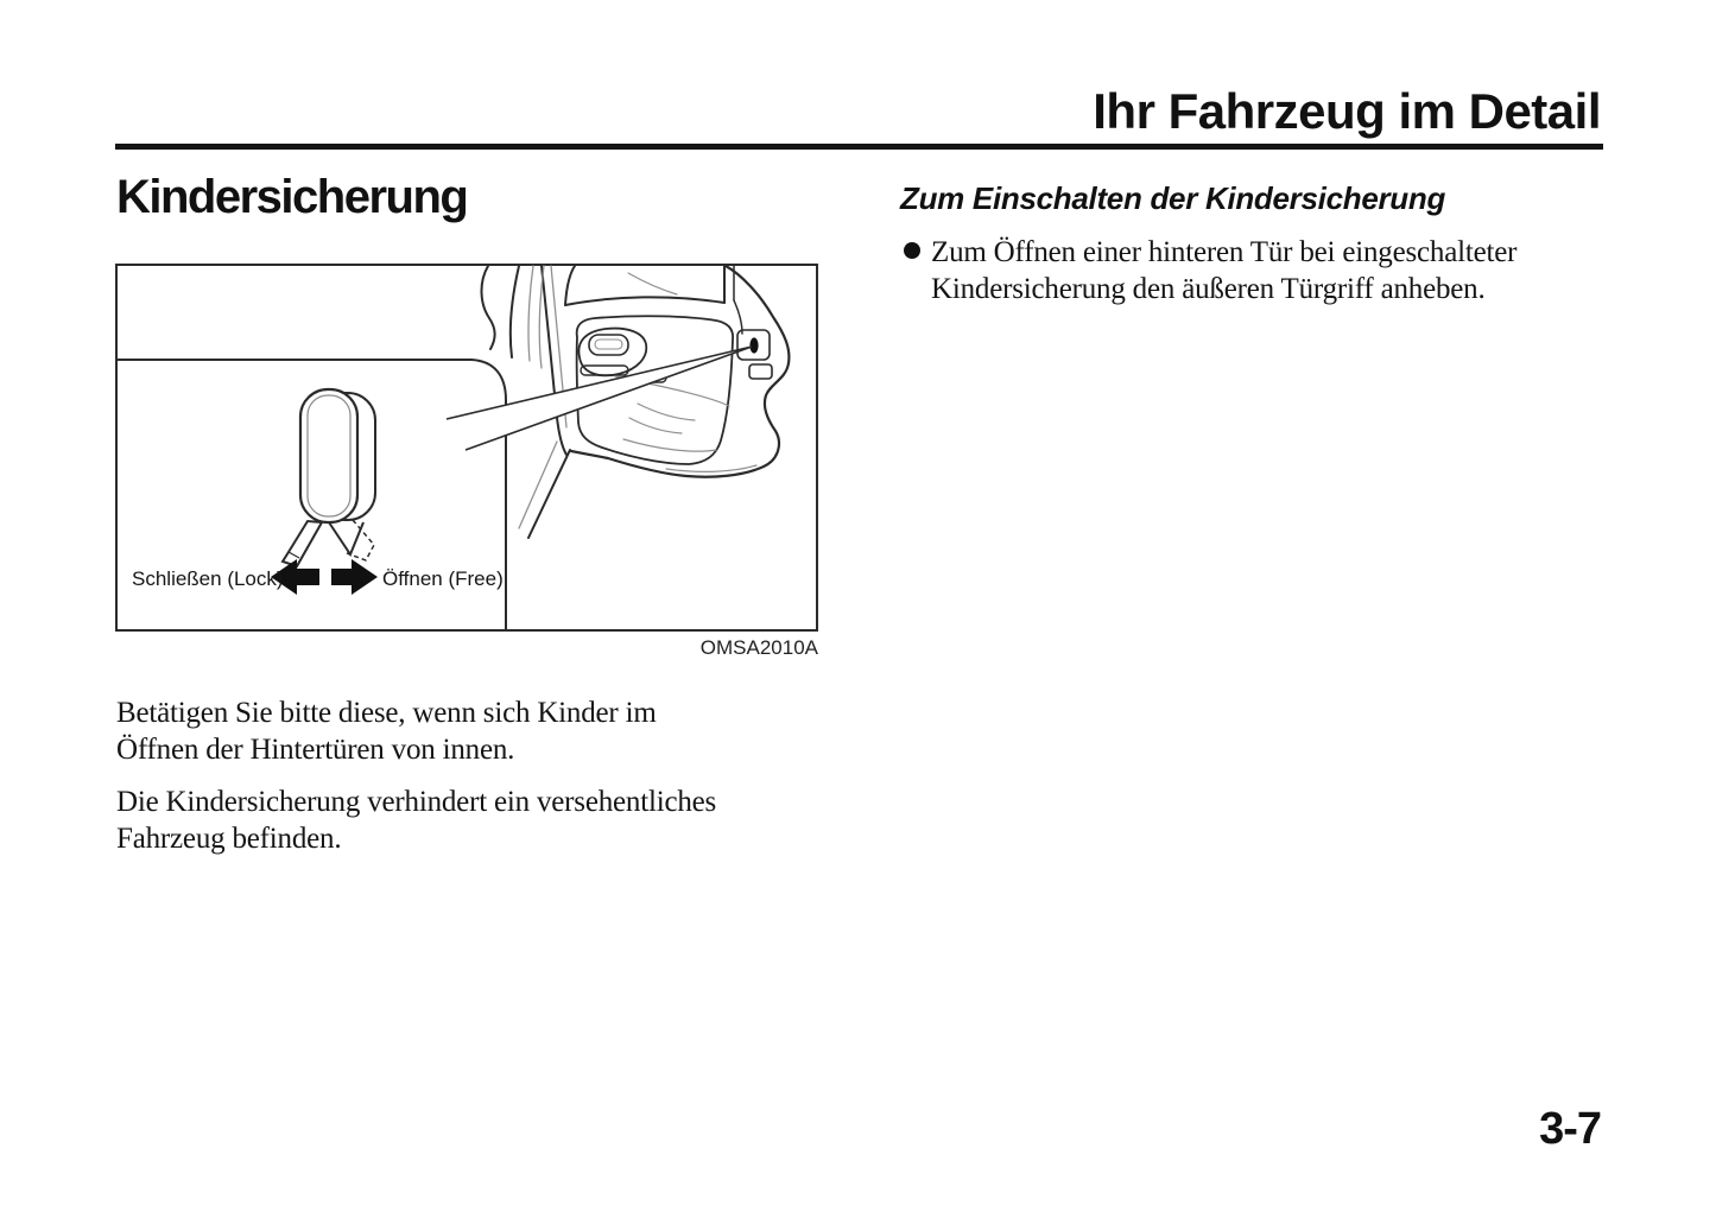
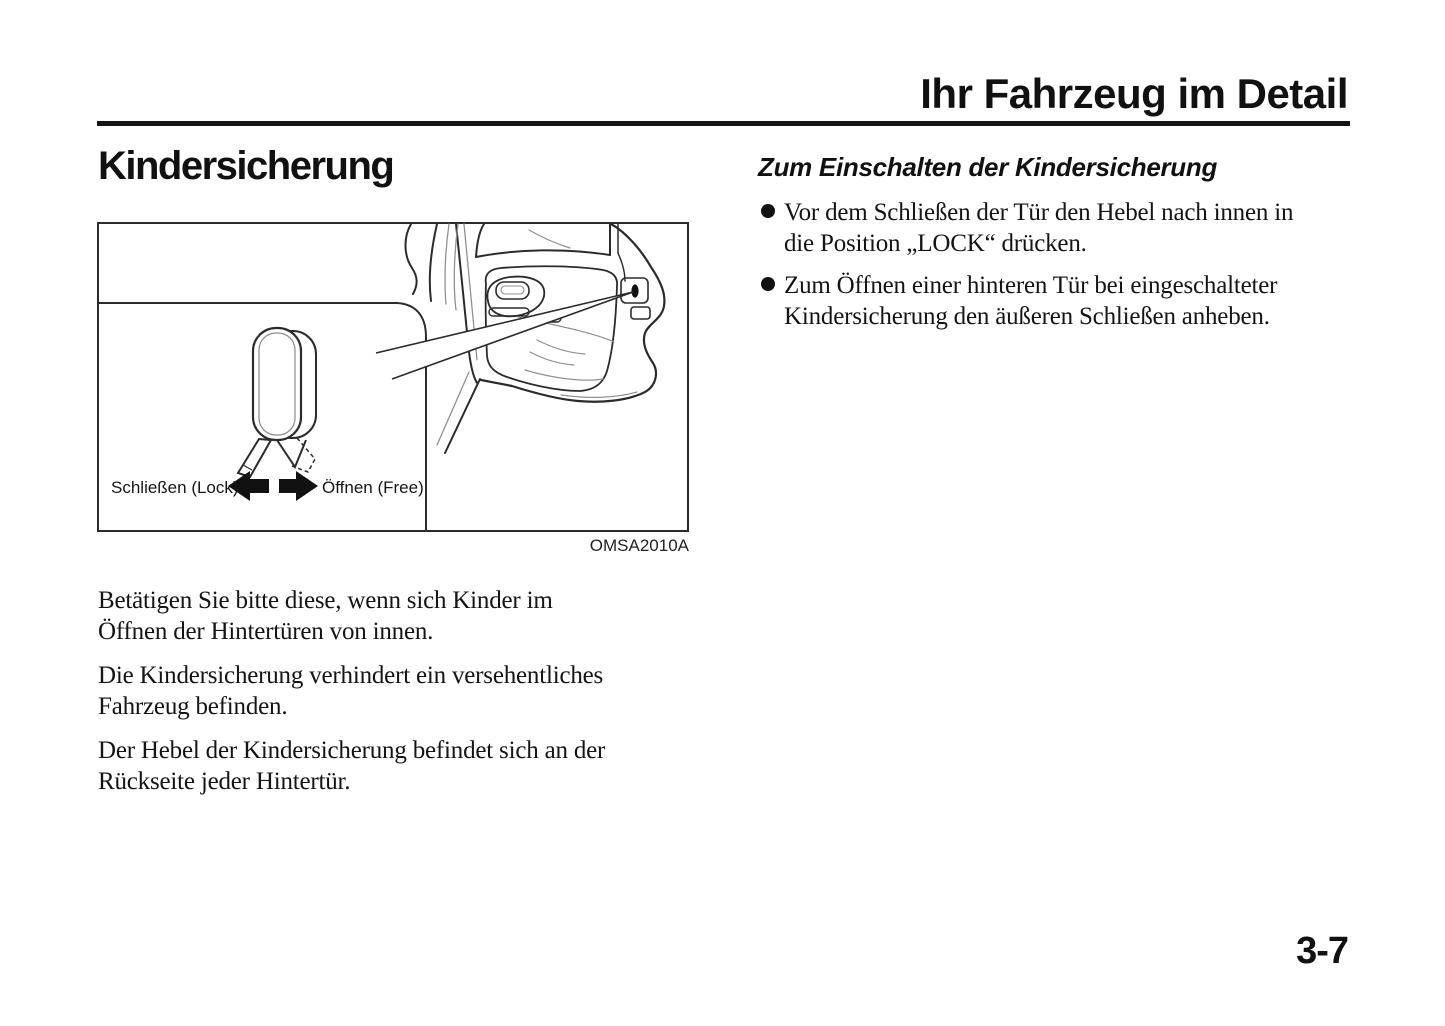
  Ihr Fahrzeug im Detail
  Kindersicherung
  Schließen (Lock)
  Öffnen (Free)
  OMSA2010A
  Betätigen Sie bitte diese, wenn sich Kinder im
  Öffnen der Hintertüren von innen.
  Die Kindersicherung verhindert ein versehentliches
  Fahrzeug befinden.
+ Der Hebel der Kindersicherung befindet sich an der
+ Rückseite jeder Hintertür.
  Zum Einschalten der Kindersicherung
+ Vor dem Schließen der Tür den Hebel nach innen in
+ die Position „LOCK“ drücken.
  Zum Öffnen einer hinteren Tür bei eingeschalteter
- Kindersicherung den äußeren Türgriff anheben.
+ Kindersicherung den äußeren Schließen anheben.
  3-7
